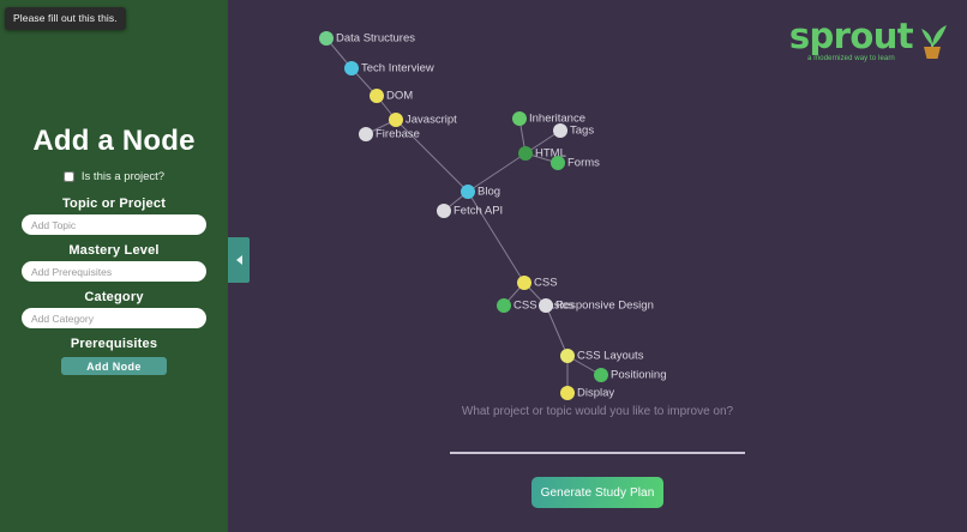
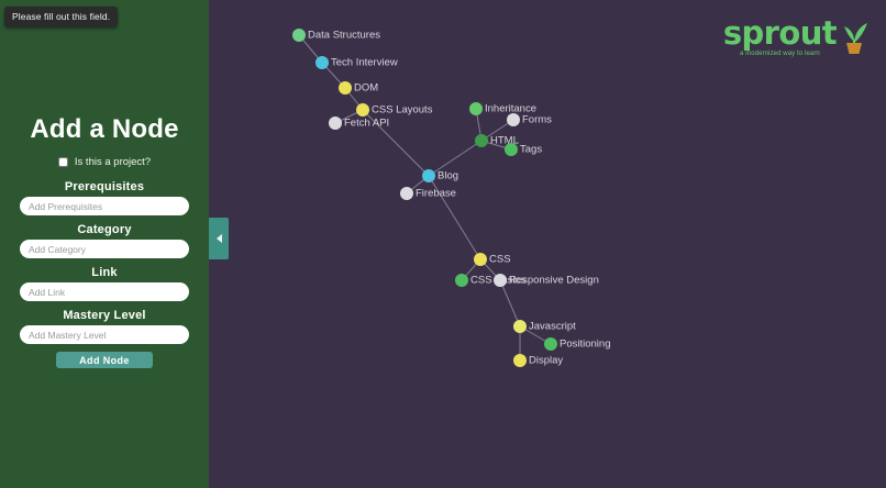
- Please fill out this this.
+ Please fill out this field.
  Add a Node
  Is this a project?
- Topic or Project
- Add Topic
- Mastery Level
+ Prerequisites
  Add Prerequisites
  Category
  Add Category
+ Link
+ Add Link
- Prerequisites
+ Mastery Level
+ Add Mastery Level
  Add Node
  sprout
  Data Structures
  Tech Interview
  DOM
- Javascript
+ CSS Layouts
- Firebase
+ Fetch API
  Inheritance
- Tags
+ Forms
  HTML
- Forms
+ Tags
  Blog
- Fetch API
+ Firebase
  CSS
  CSSsics
  Responsive Design
- CSS Layouts
+ Javascript
  Positioning
  Display
- What project or topic would you like to improve on?
- Generate Study Plan
